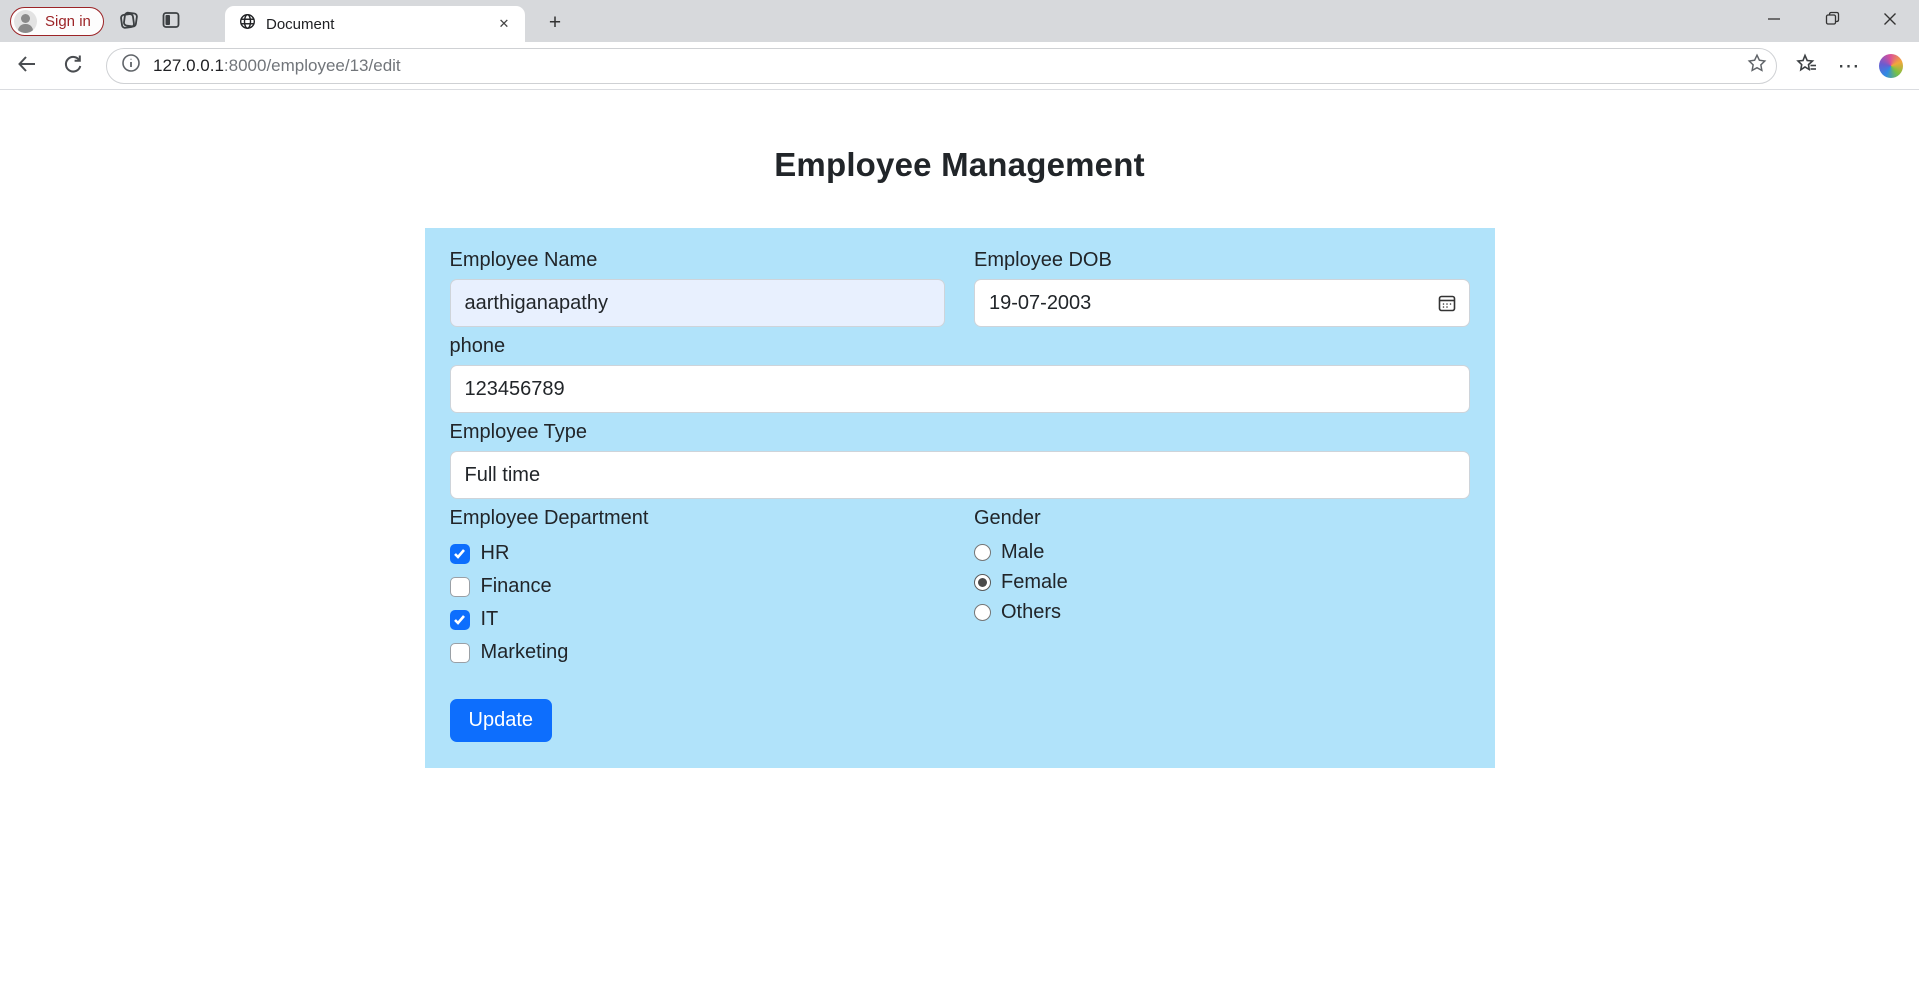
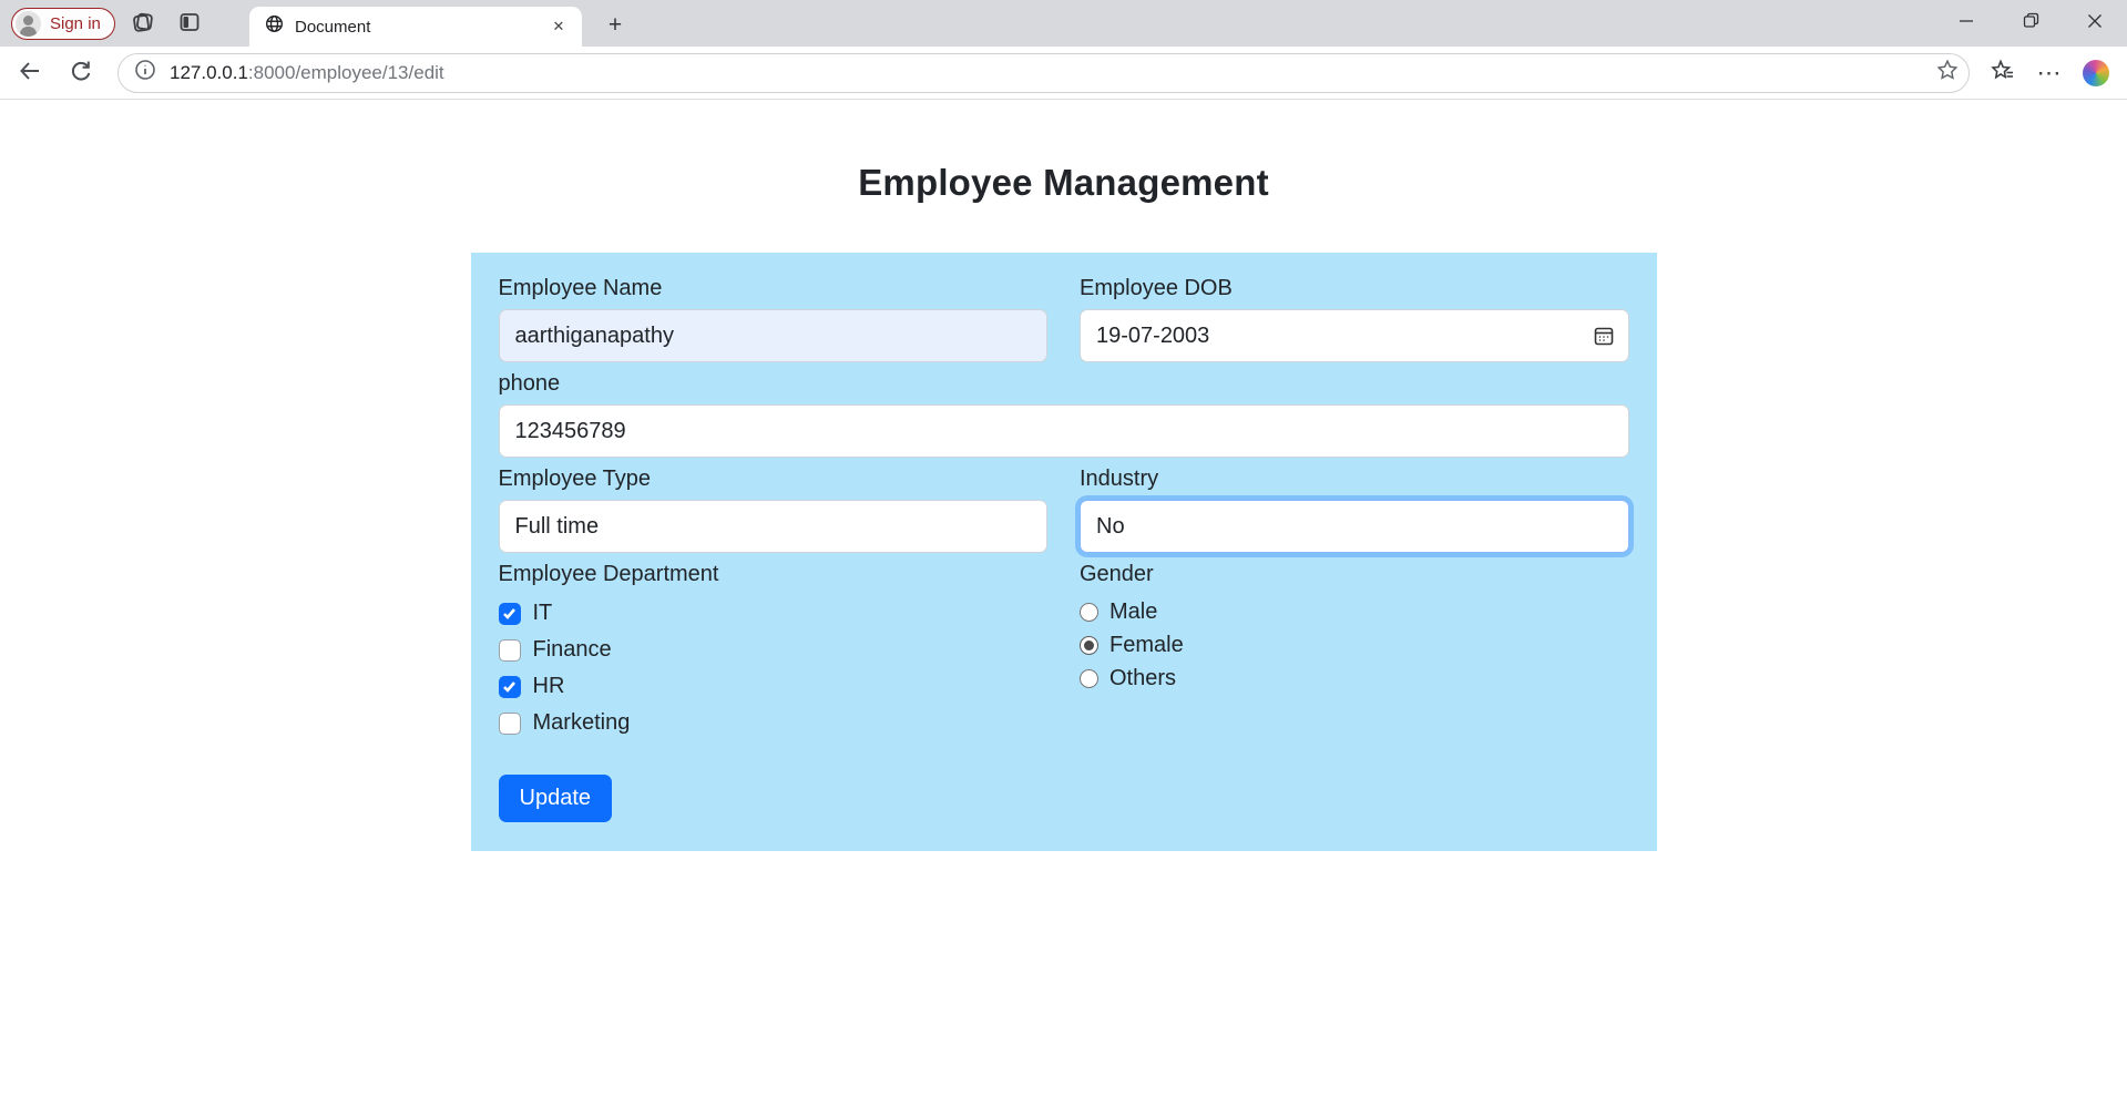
  Sign in
  Document
  ✕
  +
  127.0.0.1:8000/employee/13/edit
  ⋯
  Employee Management
  Employee Name
  aarthiganapathy
  Employee DOB
  19-07-2003
  phone
  123456789
  Employee Type
  Full time
+ Industry
+ No
  Employee Department
- HR
+ IT
  Finance
- IT
+ HR
  Marketing
  Gender
  Male
  Female
  Others
  Update
